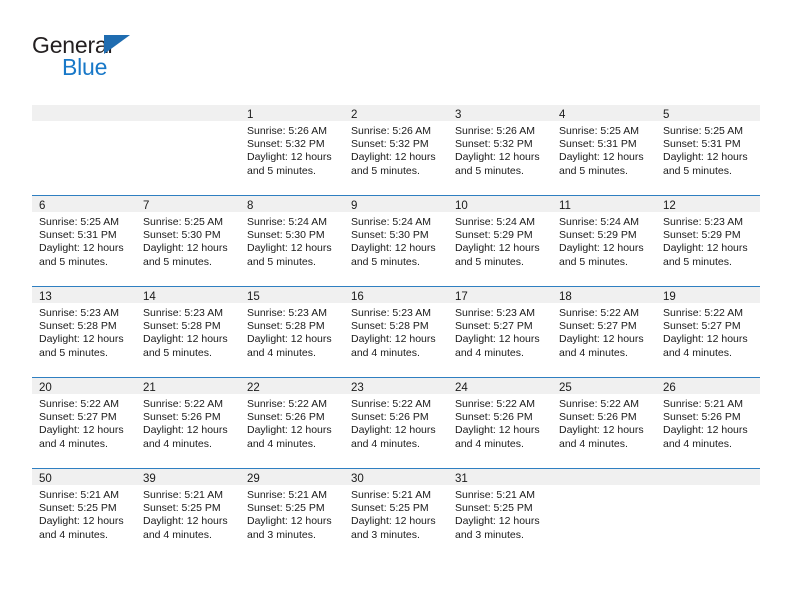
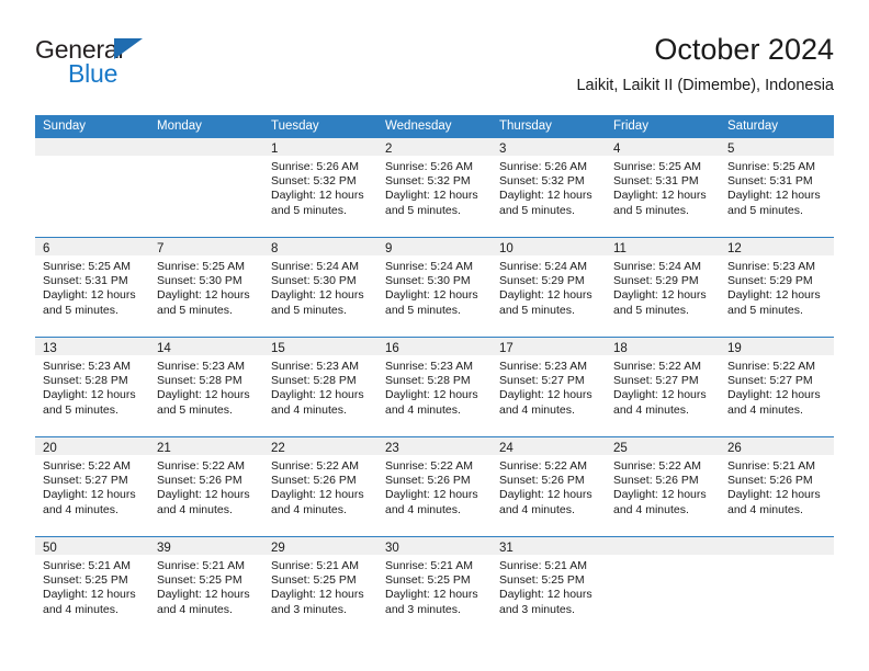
  General
  Blue
+ October 2024
+ Laikit, Laikit II (Dimembe), Indonesia
+ Sunday
+ Monday
+ Tuesday
+ Wednesday
+ Thursday
+ Friday
+ Saturday
  1
  Sunrise: 5:26 AM
  Sunset: 5:32 PM
  Daylight: 12 hours and 5 minutes.
  2
  Sunrise: 5:26 AM
  Sunset: 5:32 PM
  Daylight: 12 hours and 5 minutes.
  3
  Sunrise: 5:26 AM
  Sunset: 5:32 PM
  Daylight: 12 hours and 5 minutes.
  4
  Sunrise: 5:25 AM
  Sunset: 5:31 PM
  Daylight: 12 hours and 5 minutes.
  5
  Sunrise: 5:25 AM
  Sunset: 5:31 PM
  Daylight: 12 hours and 5 minutes.
  6
  Sunrise: 5:25 AM
  Sunset: 5:31 PM
  Daylight: 12 hours and 5 minutes.
  7
  Sunrise: 5:25 AM
  Sunset: 5:30 PM
  Daylight: 12 hours and 5 minutes.
  8
  Sunrise: 5:24 AM
  Sunset: 5:30 PM
  Daylight: 12 hours and 5 minutes.
  9
  Sunrise: 5:24 AM
  Sunset: 5:30 PM
  Daylight: 12 hours and 5 minutes.
  10
  Sunrise: 5:24 AM
  Sunset: 5:29 PM
  Daylight: 12 hours and 5 minutes.
  11
  Sunrise: 5:24 AM
  Sunset: 5:29 PM
  Daylight: 12 hours and 5 minutes.
  12
  Sunrise: 5:23 AM
  Sunset: 5:29 PM
  Daylight: 12 hours and 5 minutes.
  13
  Sunrise: 5:23 AM
  Sunset: 5:28 PM
  Daylight: 12 hours and 5 minutes.
  14
  Sunrise: 5:23 AM
  Sunset: 5:28 PM
  Daylight: 12 hours and 5 minutes.
  15
  Sunrise: 5:23 AM
  Sunset: 5:28 PM
  Daylight: 12 hours and 4 minutes.
  16
  Sunrise: 5:23 AM
  Sunset: 5:28 PM
  Daylight: 12 hours and 4 minutes.
  17
  Sunrise: 5:23 AM
  Sunset: 5:27 PM
  Daylight: 12 hours and 4 minutes.
  18
  Sunrise: 5:22 AM
  Sunset: 5:27 PM
  Daylight: 12 hours and 4 minutes.
  19
  Sunrise: 5:22 AM
  Sunset: 5:27 PM
  Daylight: 12 hours and 4 minutes.
  20
  Sunrise: 5:22 AM
  Sunset: 5:27 PM
  Daylight: 12 hours and 4 minutes.
  21
  Sunrise: 5:22 AM
  Sunset: 5:26 PM
  Daylight: 12 hours and 4 minutes.
  22
  Sunrise: 5:22 AM
  Sunset: 5:26 PM
  Daylight: 12 hours and 4 minutes.
  23
  Sunrise: 5:22 AM
  Sunset: 5:26 PM
  Daylight: 12 hours and 4 minutes.
  24
  Sunrise: 5:22 AM
  Sunset: 5:26 PM
  Daylight: 12 hours and 4 minutes.
  25
  Sunrise: 5:22 AM
  Sunset: 5:26 PM
  Daylight: 12 hours and 4 minutes.
  26
  Sunrise: 5:21 AM
  Sunset: 5:26 PM
  Daylight: 12 hours and 4 minutes.
  50
  Sunrise: 5:21 AM
  Sunset: 5:25 PM
  Daylight: 12 hours and 4 minutes.
  39
  Sunrise: 5:21 AM
  Sunset: 5:25 PM
  Daylight: 12 hours and 4 minutes.
  29
  Sunrise: 5:21 AM
  Sunset: 5:25 PM
  Daylight: 12 hours and 3 minutes.
  30
  Sunrise: 5:21 AM
  Sunset: 5:25 PM
  Daylight: 12 hours and 3 minutes.
  31
  Sunrise: 5:21 AM
  Sunset: 5:25 PM
  Daylight: 12 hours and 3 minutes.
